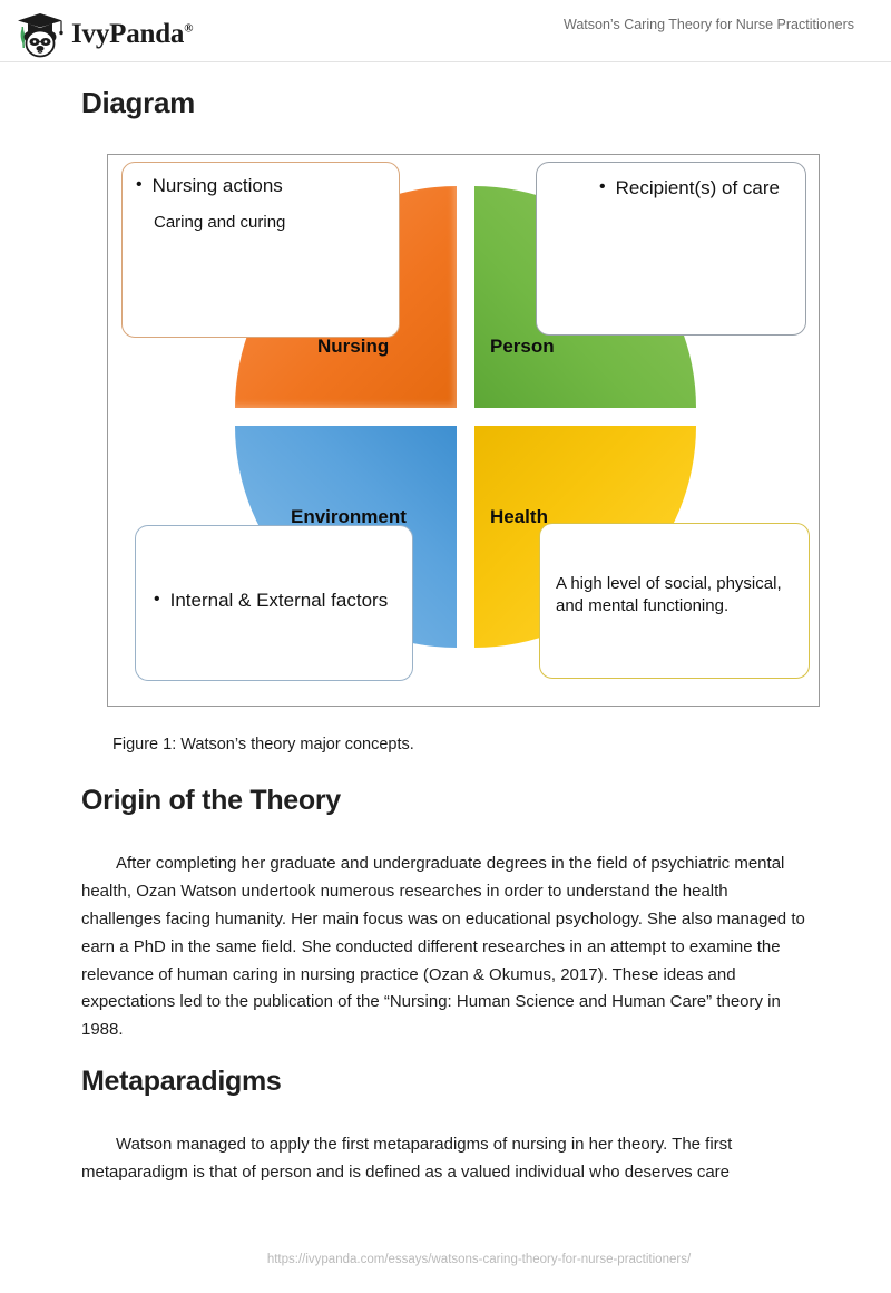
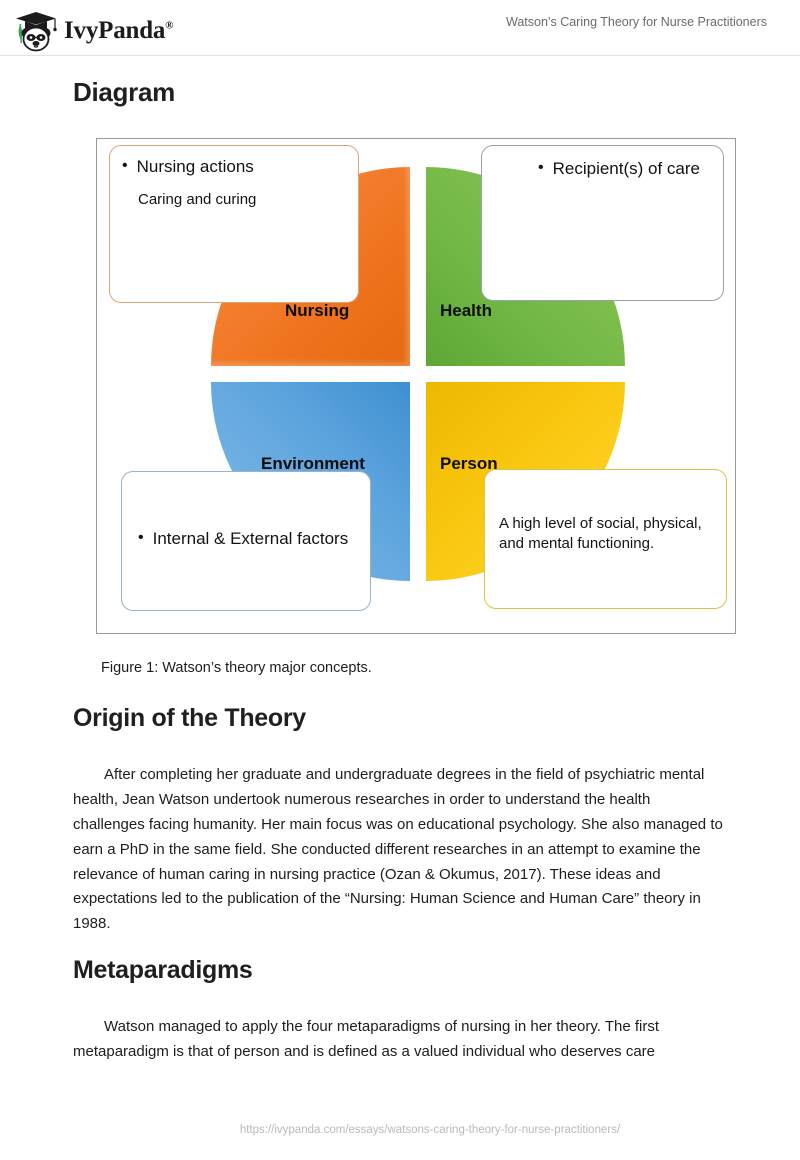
  IvyPanda®
  Watson’s Caring Theory for Nurse Practitioners
  Diagram
  Nursing
- Person
+ Health
  Environment
- Health
+ Person
  •
  Nursing actions
  Caring and curing
  •
  Recipient(s) of care
  •
  Internal & External factors
  A high level of social, physical, and mental functioning.
  Figure 1: Watson’s theory major concepts.
  Origin of the Theory
- After completing her graduate and undergraduate degrees in the field of psychiatric mental health, Ozan Watson undertook numerous researches in order to understand the health challenges facing humanity. Her main focus was on educational psychology. She also managed to earn a PhD in the same field. She conducted different researches in an attempt to examine the relevance of human caring in nursing practice (Ozan & Okumus, 2017). These ideas and expectations led to the publication of the “Nursing: Human Science and Human Care” theory in 1988.
+ After completing her graduate and undergraduate degrees in the field of psychiatric mental health, Jean Watson undertook numerous researches in order to understand the health challenges facing humanity. Her main focus was on educational psychology. She also managed to earn a PhD in the same field. She conducted different researches in an attempt to examine the relevance of human caring in nursing practice (Ozan & Okumus, 2017). These ideas and expectations led to the publication of the “Nursing: Human Science and Human Care” theory in 1988.
  Metaparadigms
- Watson managed to apply the first metaparadigms of nursing in her theory. The first metaparadigm is that of person and is defined as a valued individual who deserves care
+ Watson managed to apply the four metaparadigms of nursing in her theory. The first metaparadigm is that of person and is defined as a valued individual who deserves care
  https://ivypanda.com/essays/watsons-caring-theory-for-nurse-practitioners/
